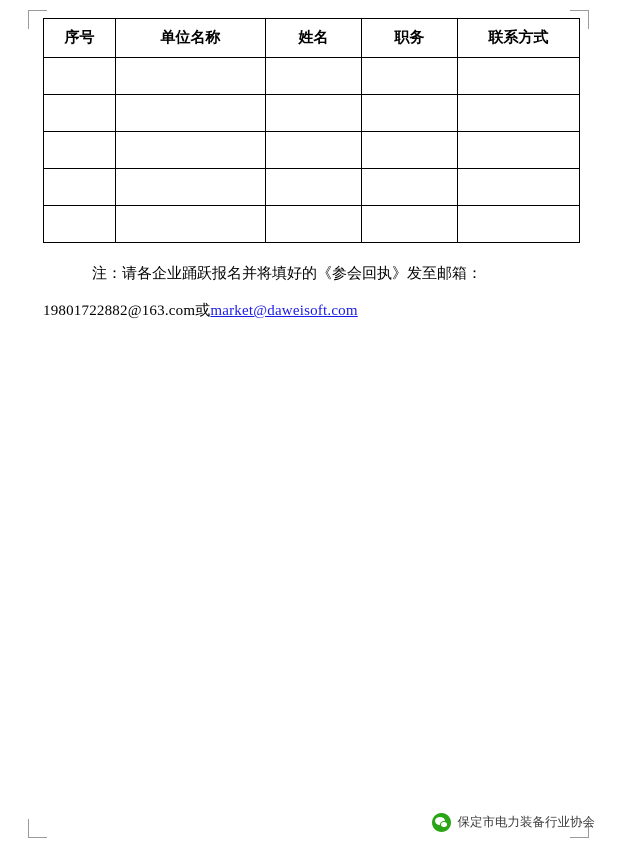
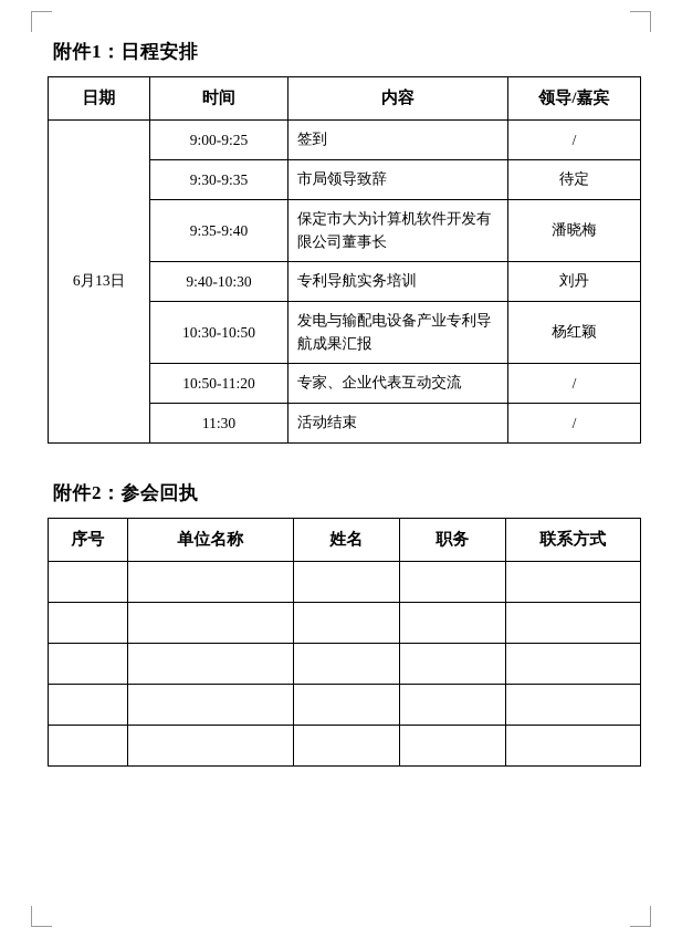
+ 附件1：日程安排
+ 日期	时间	内容	领导/嘉宾
+ 6月13日	9:00-9:25	签到	/
+ 9:30-9:35	市局领导致辞	待定
+ 9:35-9:40	保定市大为计算机软件开发有限公司董事长	潘晓梅
+ 9:40-10:30	专利导航实务培训	刘丹
+ 10:30-10:50	发电与输配电设备产业专利导航成果汇报	杨红颖
+ 10:50-11:20	专家、企业代表互动交流	/
+ 11:30	活动结束	/
+ 附件2：参会回执
  序号	单位名称	姓名	职务	联系方式
- 注：请各企业踊跃报名并将填好的《参会回执》发至邮箱：
- 19801722882@163.com或market@daweisoft.com
- 保定市电力装备行业协会
